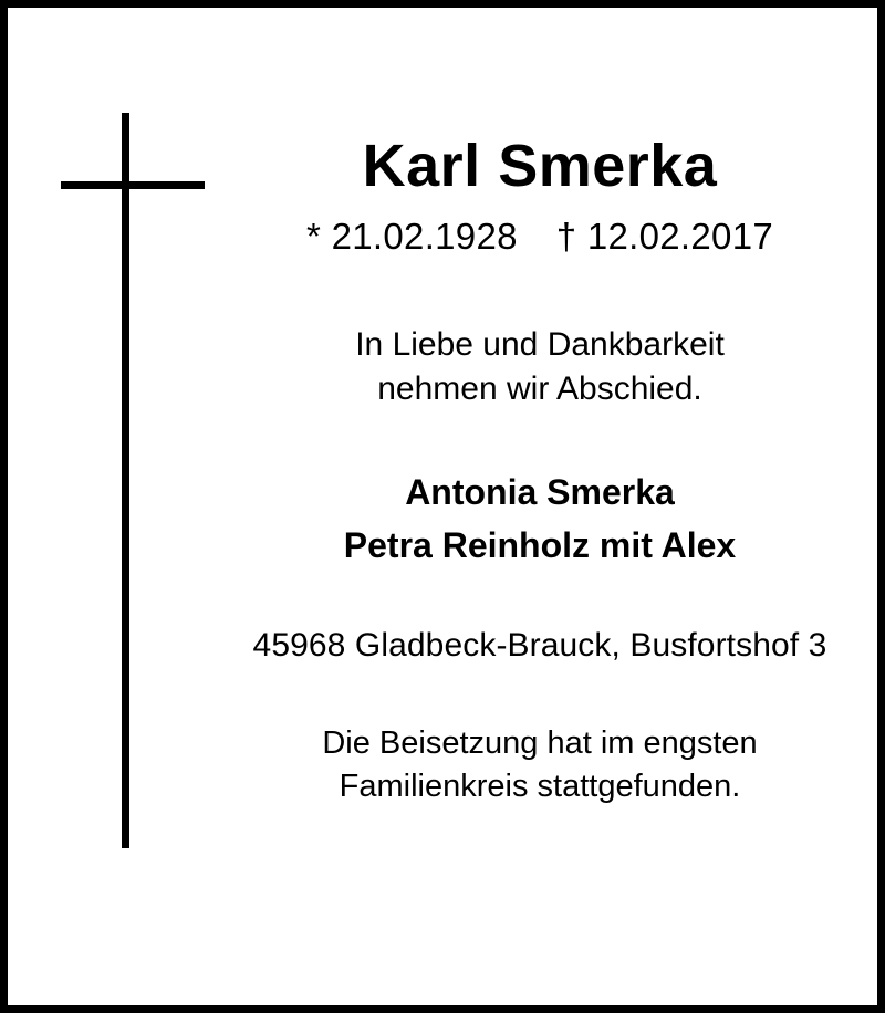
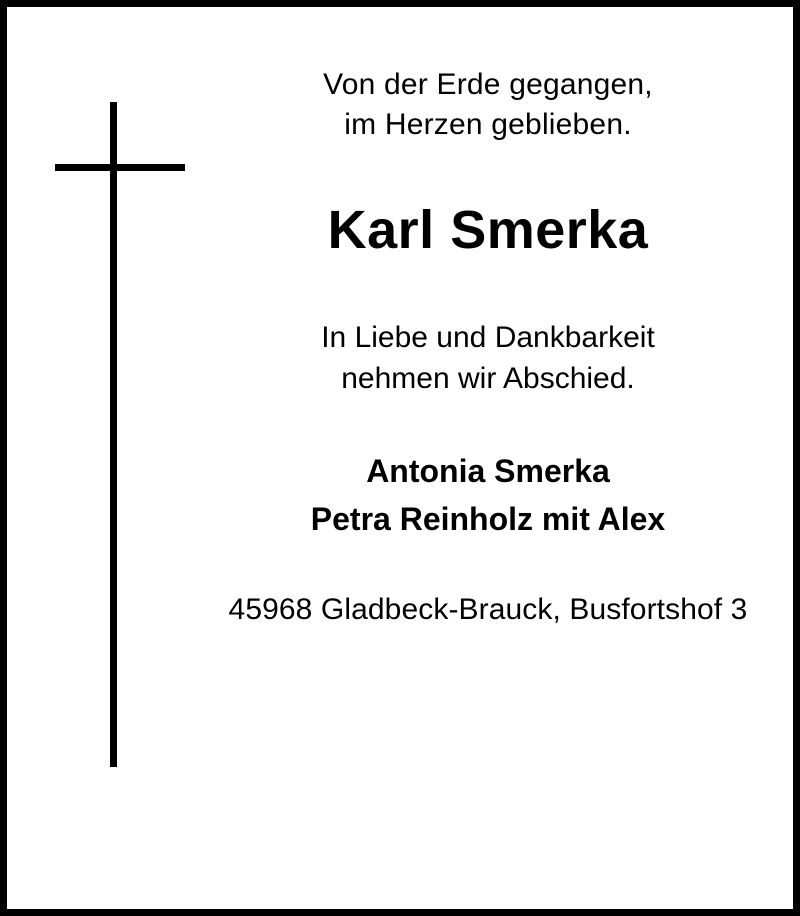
+ Von der Erde gegangen,
+ im Herzen geblieben.
  Karl Smerka
- * 21.02.1928 † 12.02.2017
  In Liebe und Dankbarkeit
  nehmen wir Abschied.
  Antonia Smerka
  Petra Reinholz mit Alex
  45968 Gladbeck-Brauck, Busfortshof 3
- Die Beisetzung hat im engsten
- Familienkreis stattgefunden.
